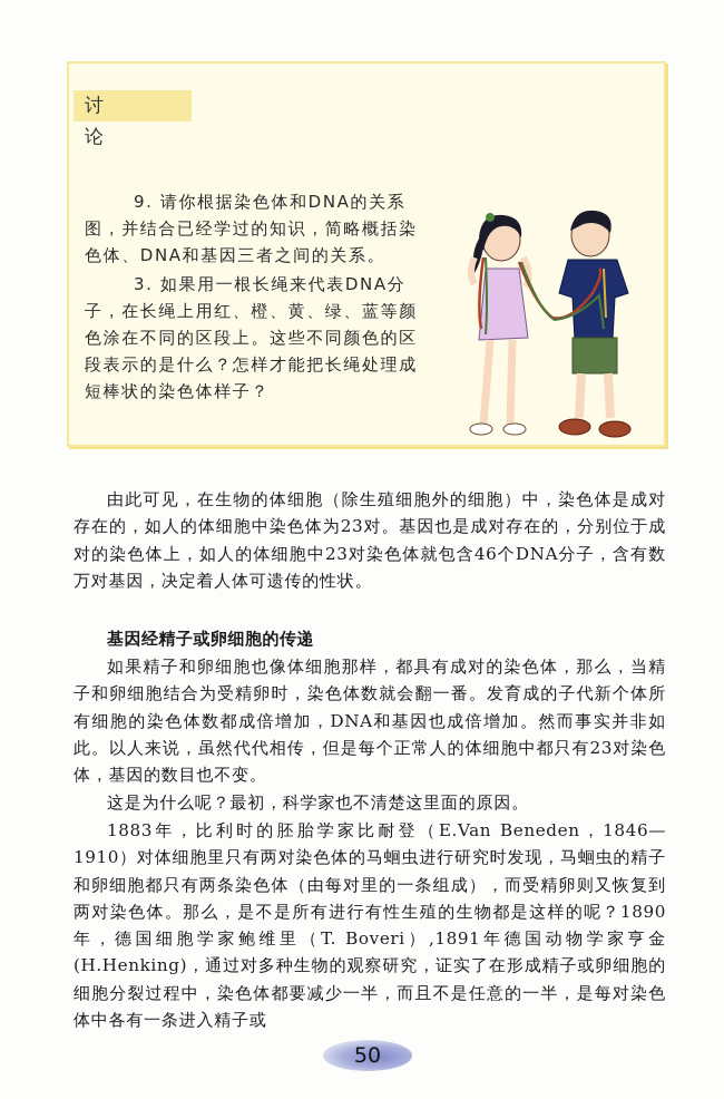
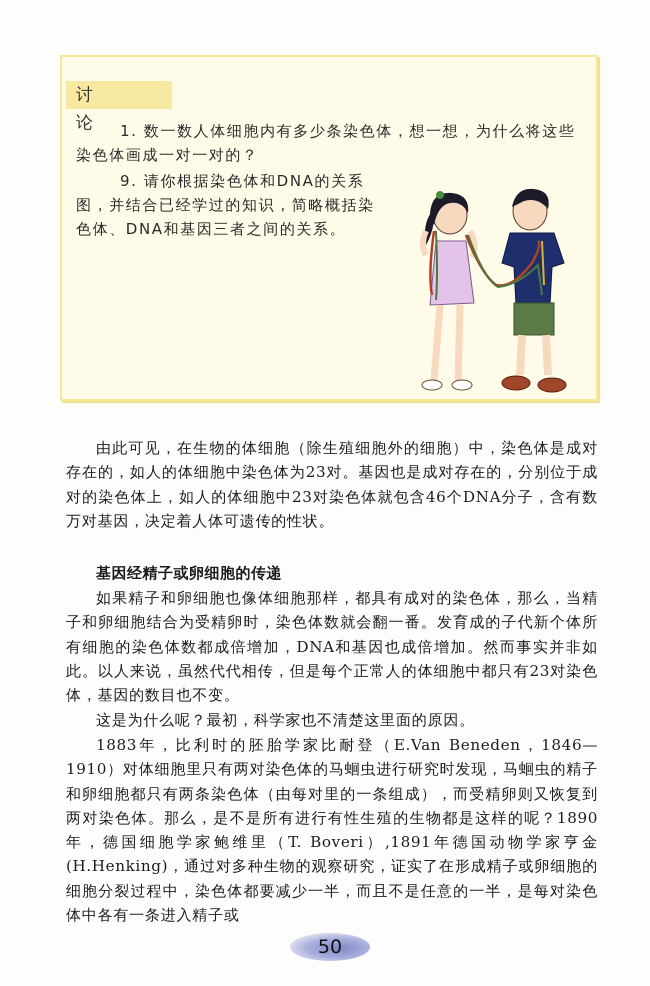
  讨论
+ 1. 数一数人体细胞内有多少条染色体，想一想，为什么将这些染色体画成一对一对的？
  9. 请你根据染色体和DNA的关系图，并结合已经学过的知识，简略概括染色体、DNA和基因三者之间的关系。
- 3. 如果用一根长绳来代表DNA分子，在长绳上用红、橙、黄、绿、蓝等颜色涂在不同的区段上。这些不同颜色的区段表示的是什么？怎样才能把长绳处理成短棒状的染色体样子？
  由此可见，在生物的体细胞（除生殖细胞外的细胞）中，染色体是成对存在的，如人的体细胞中染色体为23对。基因也是成对存在的，分别位于成对的染色体上，如人的体细胞中23对染色体就包含46个DNA分子，含有数万对基因，决定着人体可遗传的性状。
  基因经精子或卵细胞的传递
  如果精子和卵细胞也像体细胞那样，都具有成对的染色体，那么，当精子和卵细胞结合为受精卵时，染色体数就会翻一番。发育成的子代新个体所有细胞的染色体数都成倍增加，DNA和基因也成倍增加。然而事实并非如此。以人来说，虽然代代相传，但是每个正常人的体细胞中都只有23对染色体，基因的数目也不变。
  这是为什么呢？最初，科学家也不清楚这里面的原因。
  1883年，比利时的胚胎学家比耐登（E.Van Beneden，1846—1910）对体细胞里只有两对染色体的马蛔虫进行研究时发现，马蛔虫的精子和卵细胞都只有两条染色体（由每对里的一条组成），而受精卵则又恢复到两对染色体。那么，是不是所有进行有性生殖的生物都是这样的呢？1890年，德国细胞学家鲍维里（T. Boveri）,1891年德国动物学家亨金(H.Henking)，通过对多种生物的观察研究，证实了在形成精子或卵细胞的细胞分裂过程中，染色体都要减少一半，而且不是任意的一半，是每对染色体中各有一条进入精子或
  50
